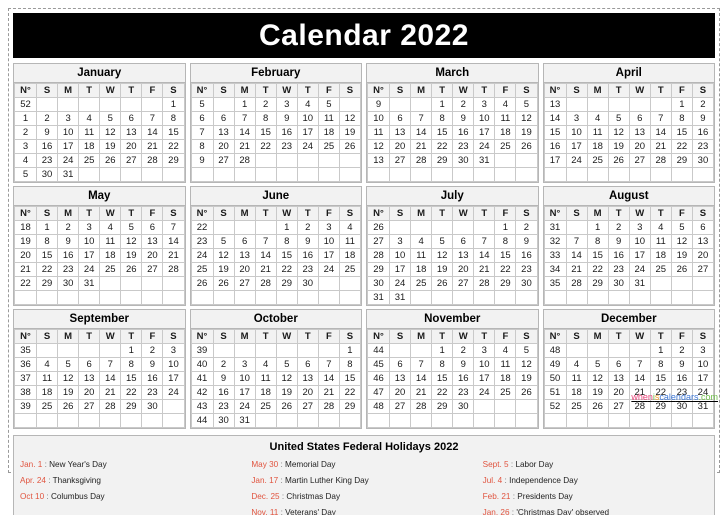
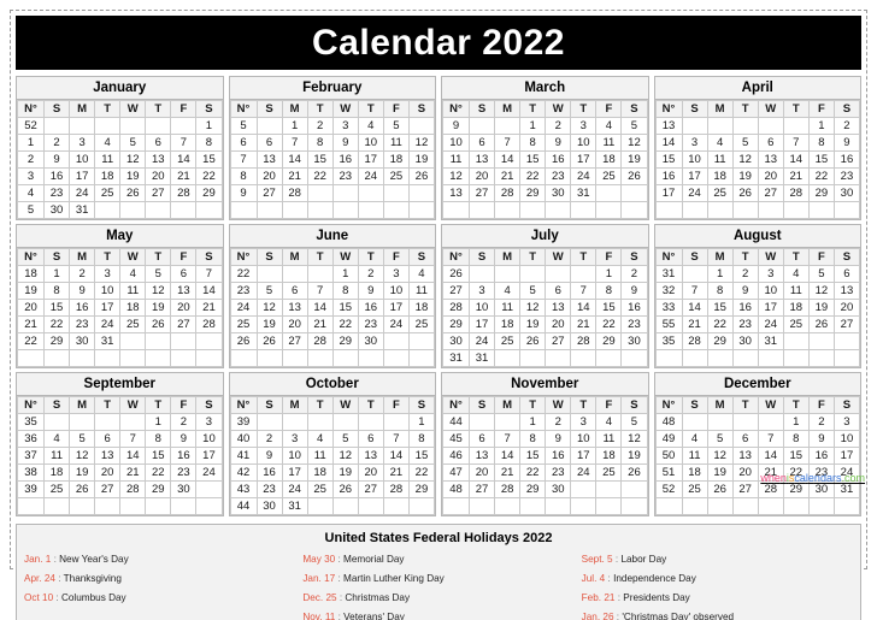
  Calendar 2022
  January
  N°	S	M	T	W	T	F	S
  52							1
  1	2	3	4	5	6	7	8
  2	9	10	11	12	13	14	15
  3	16	17	18	19	20	21	22
  4	23	24	25	26	27	28	29
  5	30	31
  February
  N°	S	M	T	W	T	F	S
  5		1	2	3	4	5
  6	6	7	8	9	10	11	12
  7	13	14	15	16	17	18	19
  8	20	21	22	23	24	25	26
  9	27	28
  March
  N°	S	M	T	W	T	F	S
  9			1	2	3	4	5
  10	6	7	8	9	10	11	12
  11	13	14	15	16	17	18	19
  12	20	21	22	23	24	25	26
  13	27	28	29	30	31
  April
  N°	S	M	T	W	T	F	S
  13						1	2
  14	3	4	5	6	7	8	9
  15	10	11	12	13	14	15	16
  16	17	18	19	20	21	22	23
  17	24	25	26	27	28	29	30
  May
  N°	S	M	T	W	T	F	S
  18	1	2	3	4	5	6	7
  19	8	9	10	11	12	13	14
  20	15	16	17	18	19	20	21
  21	22	23	24	25	26	27	28
  22	29	30	31
  June
  N°	S	M	T	W	T	F	S
  22				1	2	3	4
  23	5	6	7	8	9	10	11
  24	12	13	14	15	16	17	18
  25	19	20	21	22	23	24	25
  26	26	27	28	29	30
  July
  N°	S	M	T	W	T	F	S
  26						1	2
  27	3	4	5	6	7	8	9
  28	10	11	12	13	14	15	16
  29	17	18	19	20	21	22	23
  30	24	25	26	27	28	29	30
  31	31
  August
  N°	S	M	T	W	T	F	S
  31		1	2	3	4	5	6
  32	7	8	9	10	11	12	13
  33	14	15	16	17	18	19	20
- 34	21	22	23	24	25	26	27
+ 55	21	22	23	24	25	26	27
  35	28	29	30	31
  September
  N°	S	M	T	W	T	F	S
  35					1	2	3
  36	4	5	6	7	8	9	10
  37	11	12	13	14	15	16	17
  38	18	19	20	21	22	23	24
  39	25	26	27	28	29	30
  October
  N°	S	M	T	W	T	F	S
  39							1
  40	2	3	4	5	6	7	8
  41	9	10	11	12	13	14	15
  42	16	17	18	19	20	21	22
  43	23	24	25	26	27	28	29
  44	30	31
  November
  N°	S	M	T	W	T	F	S
  44			1	2	3	4	5
  45	6	7	8	9	10	11	12
  46	13	14	15	16	17	18	19
  47	20	21	22	23	24	25	26
  48	27	28	29	30
  December
  N°	S	M	T	W	T	F	S
  48					1	2	3
  49	4	5	6	7	8	9	10
  50	11	12	13	14	15	16	17
  51	18	19	20	21	22	23	24
  52	25	26	27	28	29	30	31
  United States Federal Holidays 2022
  Jan. 1 : New Year's Day
  May 30 : Memorial Day
  Sept. 5 : Labor Day
  Apr. 24 : Thanksgiving
  Jan. 17 : Martin Luther King Day
  Jul. 4 : Independence Day
  Oct 10 : Columbus Day
  Dec. 25 : Christmas Day
  Feb. 21 : Presidents Day
  Nov. 11 : Veterans' Day
  Jan. 26 : 'Christmas Day' observed
  wheniscalendars.com
